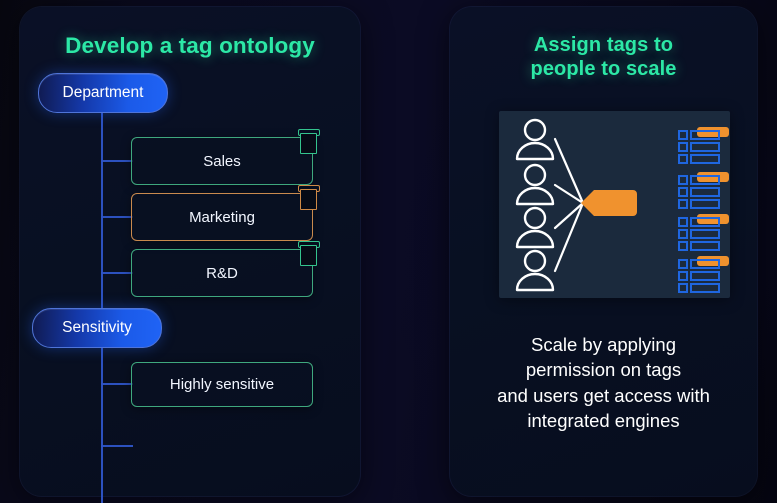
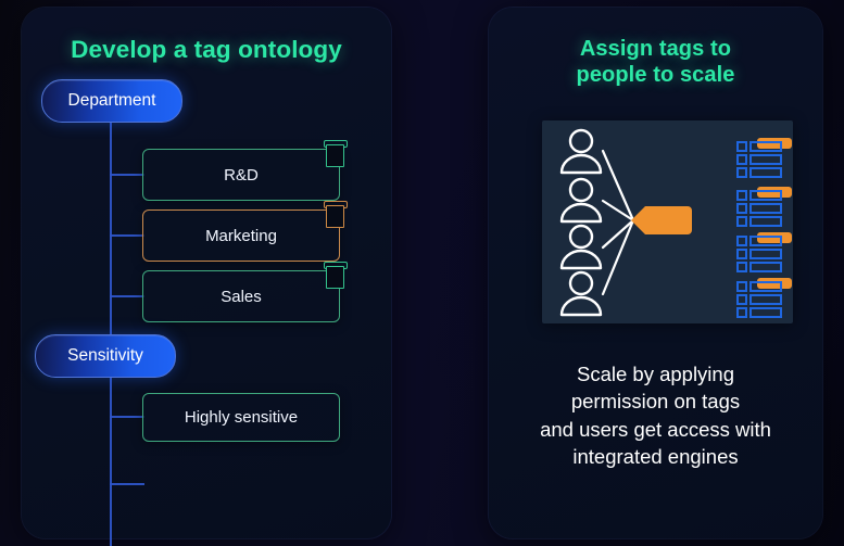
  Develop a tag ontology
  Department
- Sales
+ R&D
  Marketing
- R&D
+ Sales
  Sensitivity
  Highly sensitive
  Assign tags to
  people to scale
  Scale by applying
  permission on tags
  and users get access with
  integrated engines
